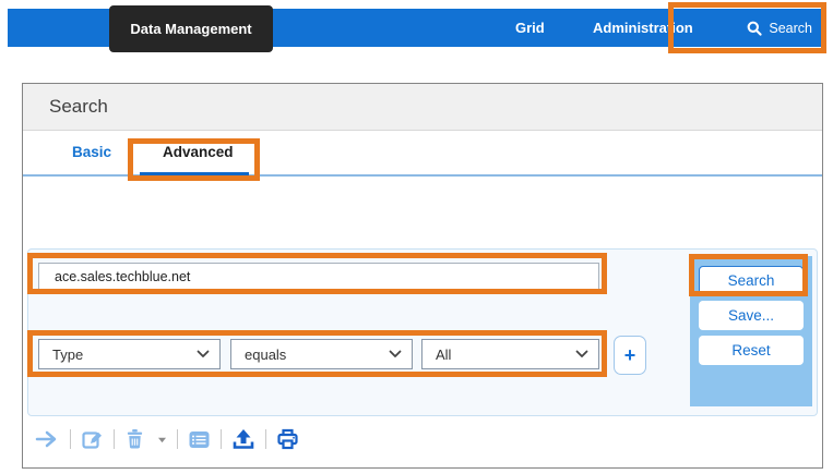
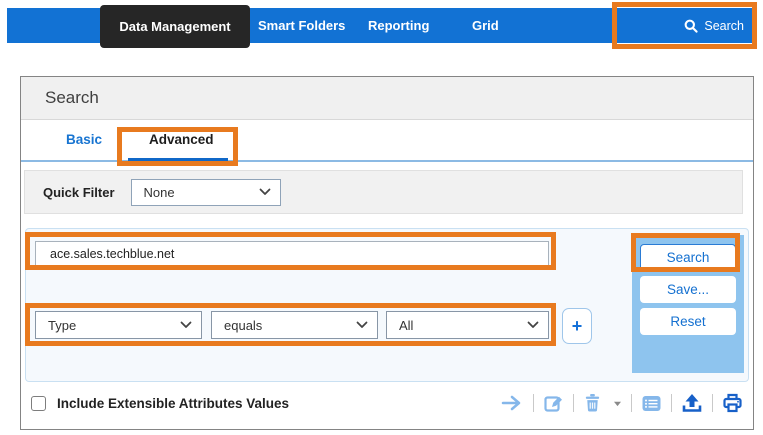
  Data Management
+ Smart Folders
+ Reporting
  Grid
- Administration
  Search
  Search
  Basic
  Advanced
+ Quick Filter
+ None
  ace.sales.techblue.net
  Type
  equals
  All
  +
  Search
  Save...
  Reset
+ Include Extensible Attributes Values
